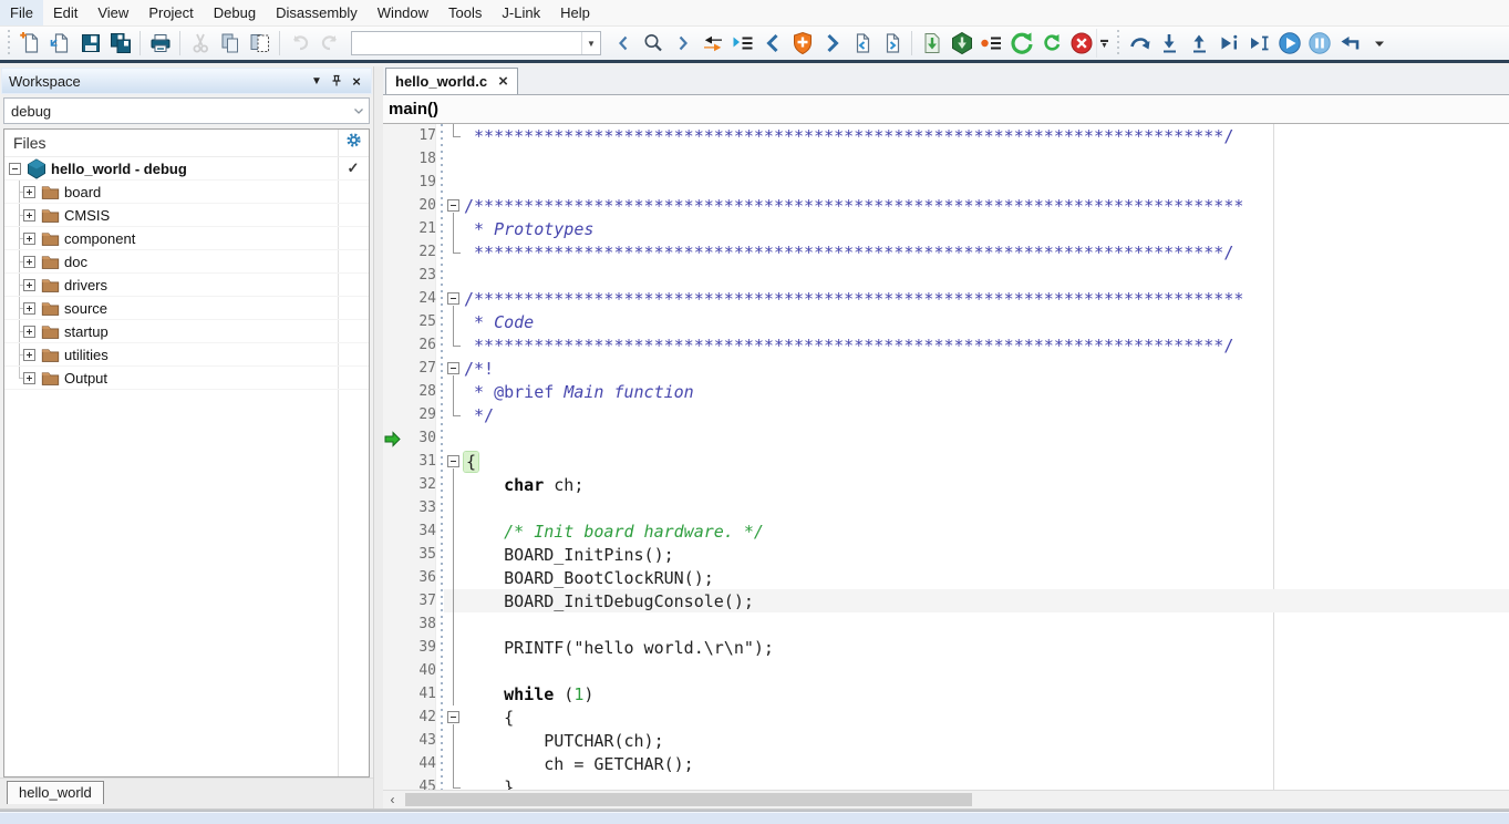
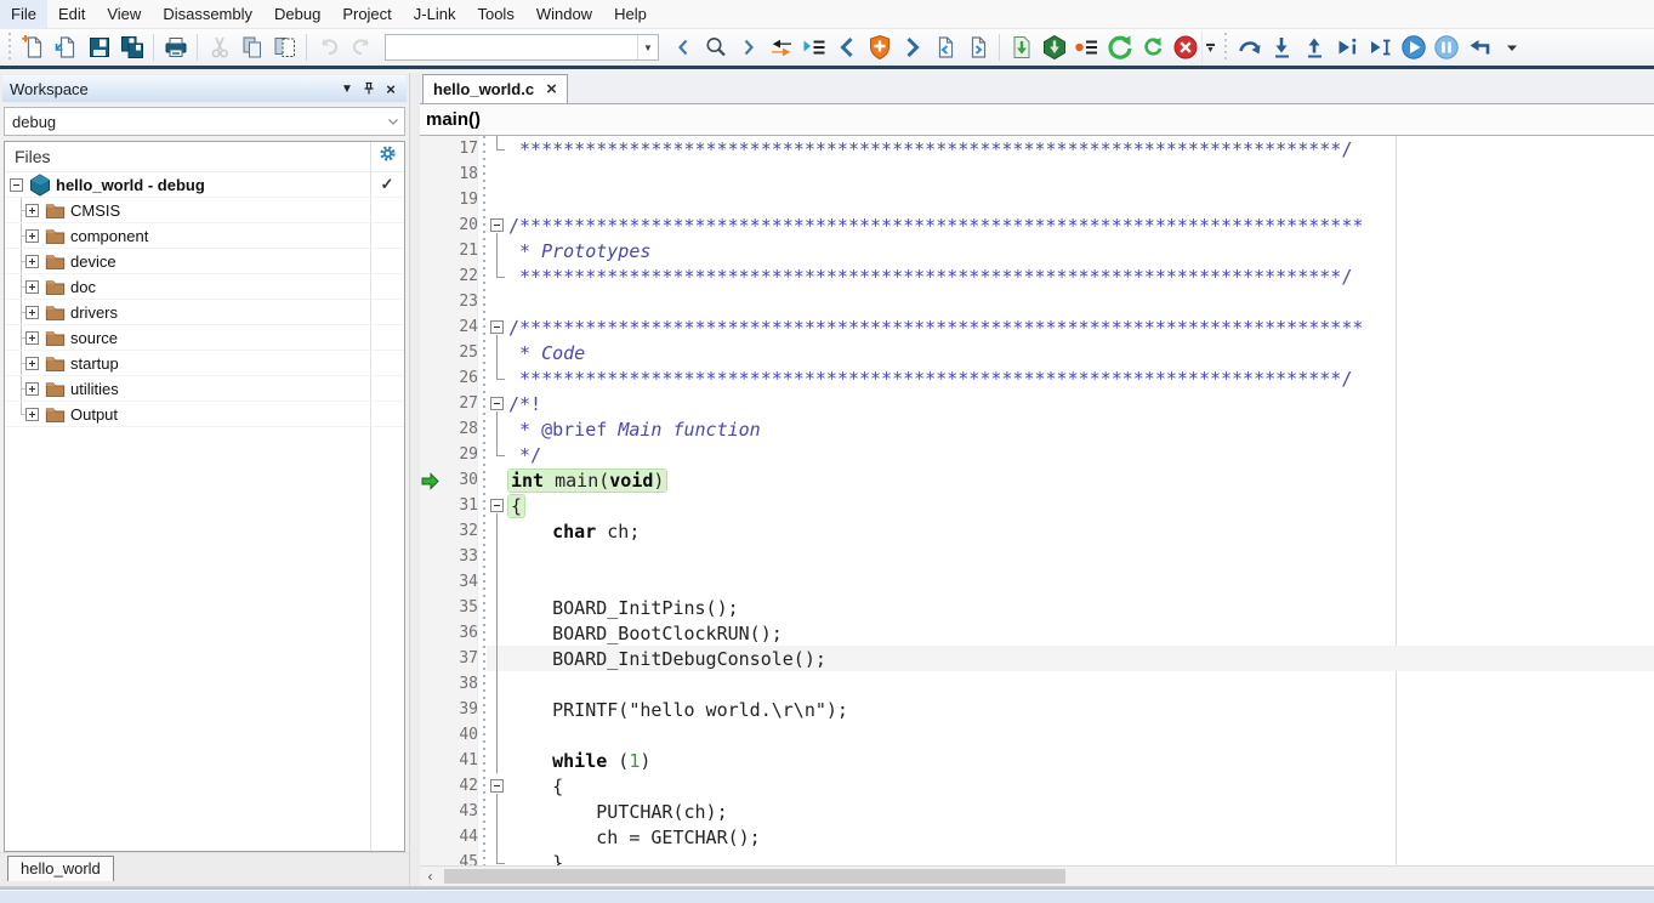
  File
  Edit
  View
- Project
+ Disassembly
  Debug
- Disassembly
+ Project
- Window
+ J-Link
  Tools
- J-Link
+ Window
  Help
  ▼
  Workspace
  ▼
  ×
  debug
  Files
  hello_world - debug
  ✓
- board
  CMSIS
  component
+ device
  doc
  drivers
  source
  startup
  utilities
  Output
  hello_world
  hello_world.c
  ×
  main()
  17
  ***************************************************************************/
  18
  19
  20
  /*****************************************************************************
  21
  * Prototypes
  22
  ***************************************************************************/
  23
  24
  /*****************************************************************************
  25
  * Code
  26
  ***************************************************************************/
  27
  /*!
  28
  * @brief Main function
  29
  */
  30
+ int main(void)
  31
  {
  32
  char ch;
  33
  34
- /* Init board hardware. */
  35
  BOARD_InitPins();
  36
  BOARD_BootClockRUN();
  37
  BOARD_InitDebugConsole();
  38
  39
  PRINTF("hello world.\r\n");
  40
  41
  while (1)
  42
  {
  43
  PUTCHAR(ch);
  44
  ch = GETCHAR();
  45
  }
  ‹
